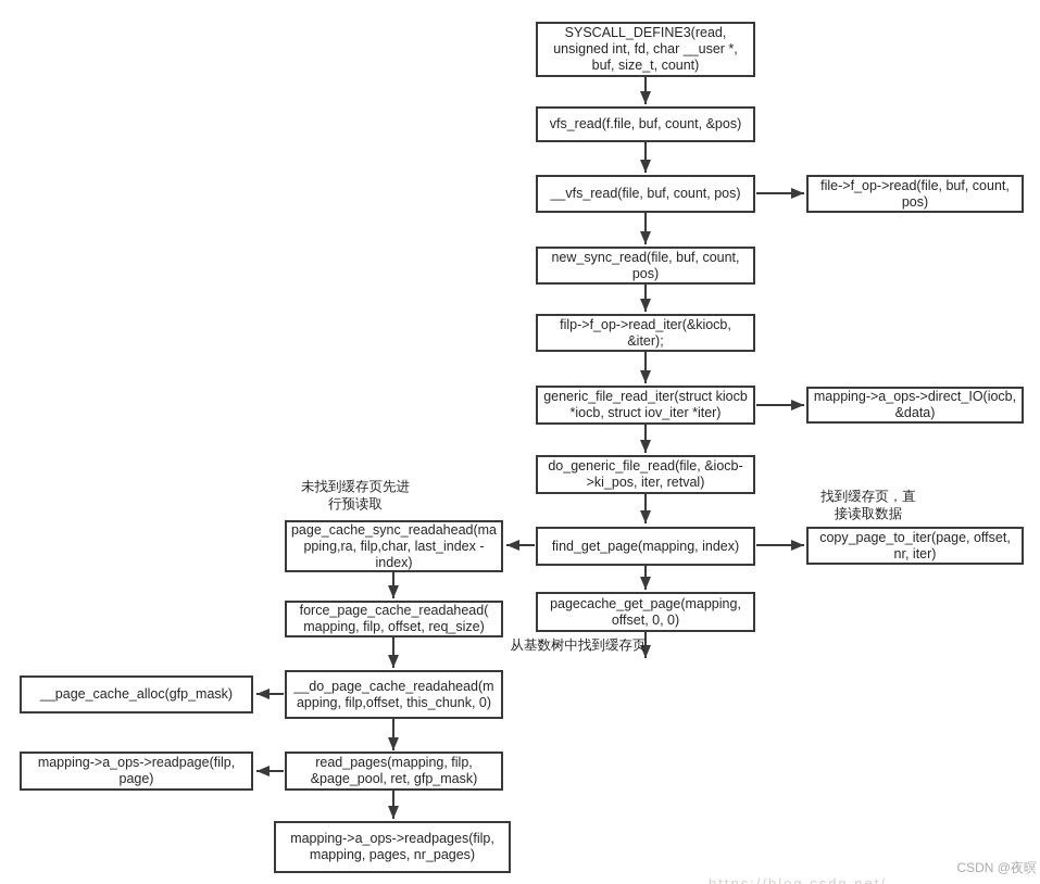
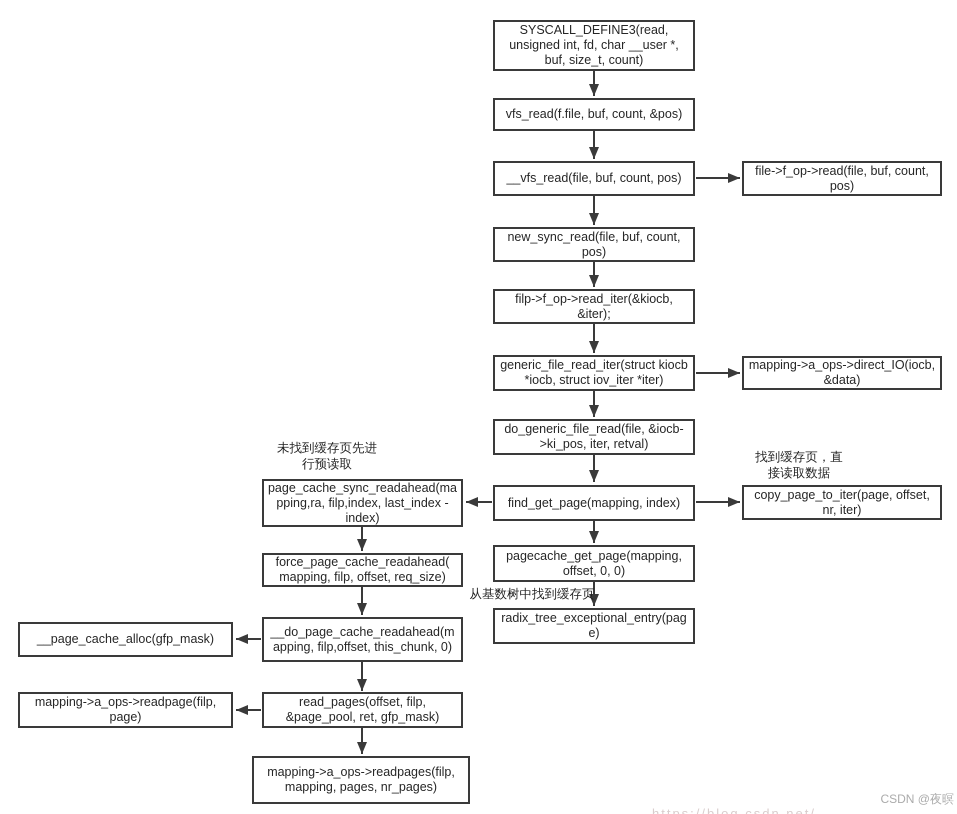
  SYSCALL_DEFINE3(read, unsigned int, fd, char __user *, buf, size_t, count)
  vfs_read(f.file, buf, count, &pos)
  __vfs_read(file, buf, count, pos)
  new_sync_read(file, buf, count, pos)
  filp->f_op->read_iter(&kiocb, &iter);
  generic_file_read_iter(struct kiocb *iocb, struct iov_iter *iter)
  do_generic_file_read(file, &iocb->ki_pos, iter, retval)
  find_get_page(mapping, index)
  pagecache_get_page(mapping, offset, 0, 0)
+ radix_tree_exceptional_entry(page)
  file->f_op->read(file, buf, count, pos)
  mapping->a_ops->direct_IO(iocb, &data)
  copy_page_to_iter(page, offset, nr, iter)
- page_cache_sync_readahead(mapping,ra, filp,char, last_index - index)
+ page_cache_sync_readahead(mapping,ra, filp,index, last_index - index)
  force_page_cache_readahead( mapping, filp, offset, req_size)
  __do_page_cache_readahead(mapping, filp,offset, this_chunk, 0)
- read_pages(mapping, filp, &page_pool, ret, gfp_mask)
+ read_pages(offset, filp, &page_pool, ret, gfp_mask)
  mapping->a_ops->readpages(filp, mapping, pages, nr_pages)
  __page_cache_alloc(gfp_mask)
  mapping->a_ops->readpage(filp, page)
  未找到缓存页先进行预读取
  找到缓存页，直接读取数据
  从基数树中找到缓存页
  CSDN @夜暝
